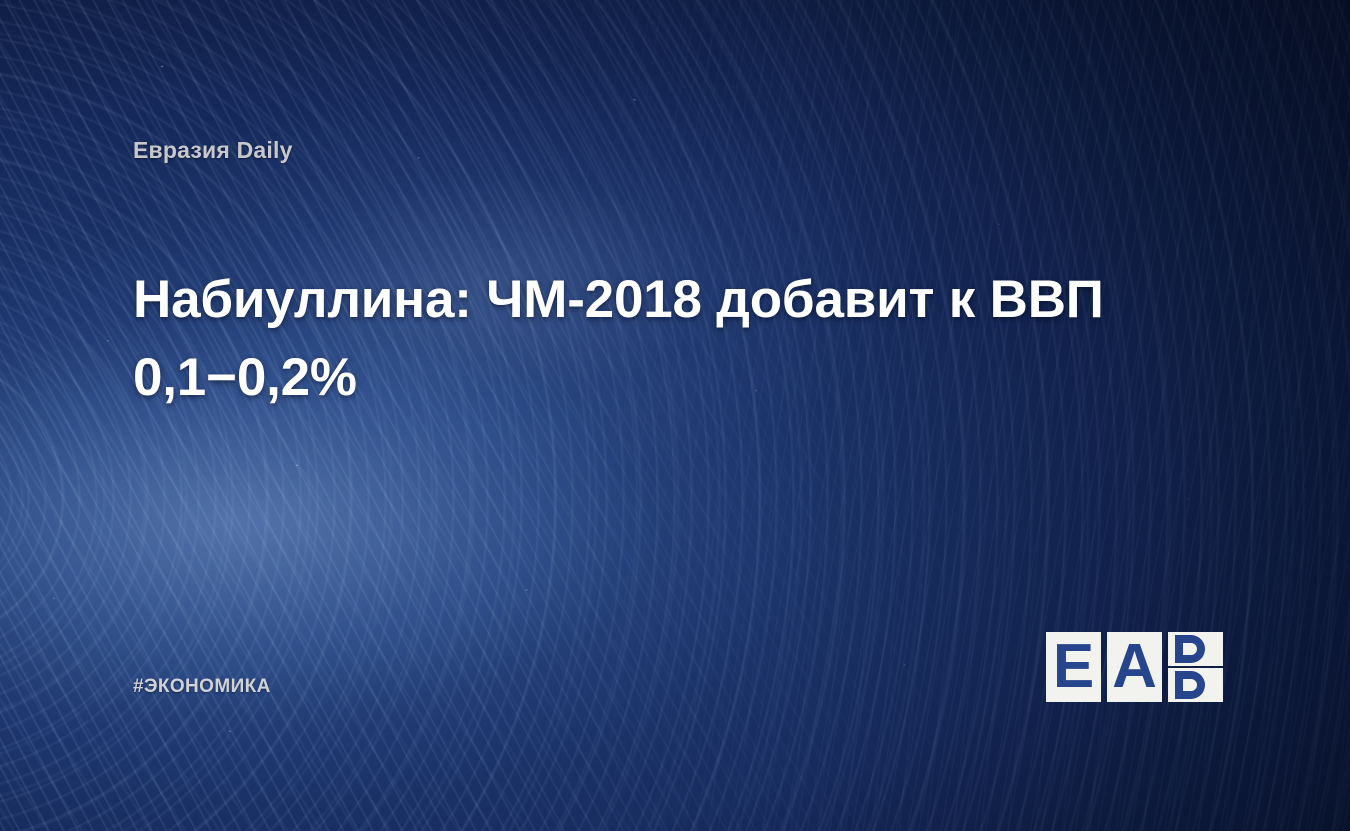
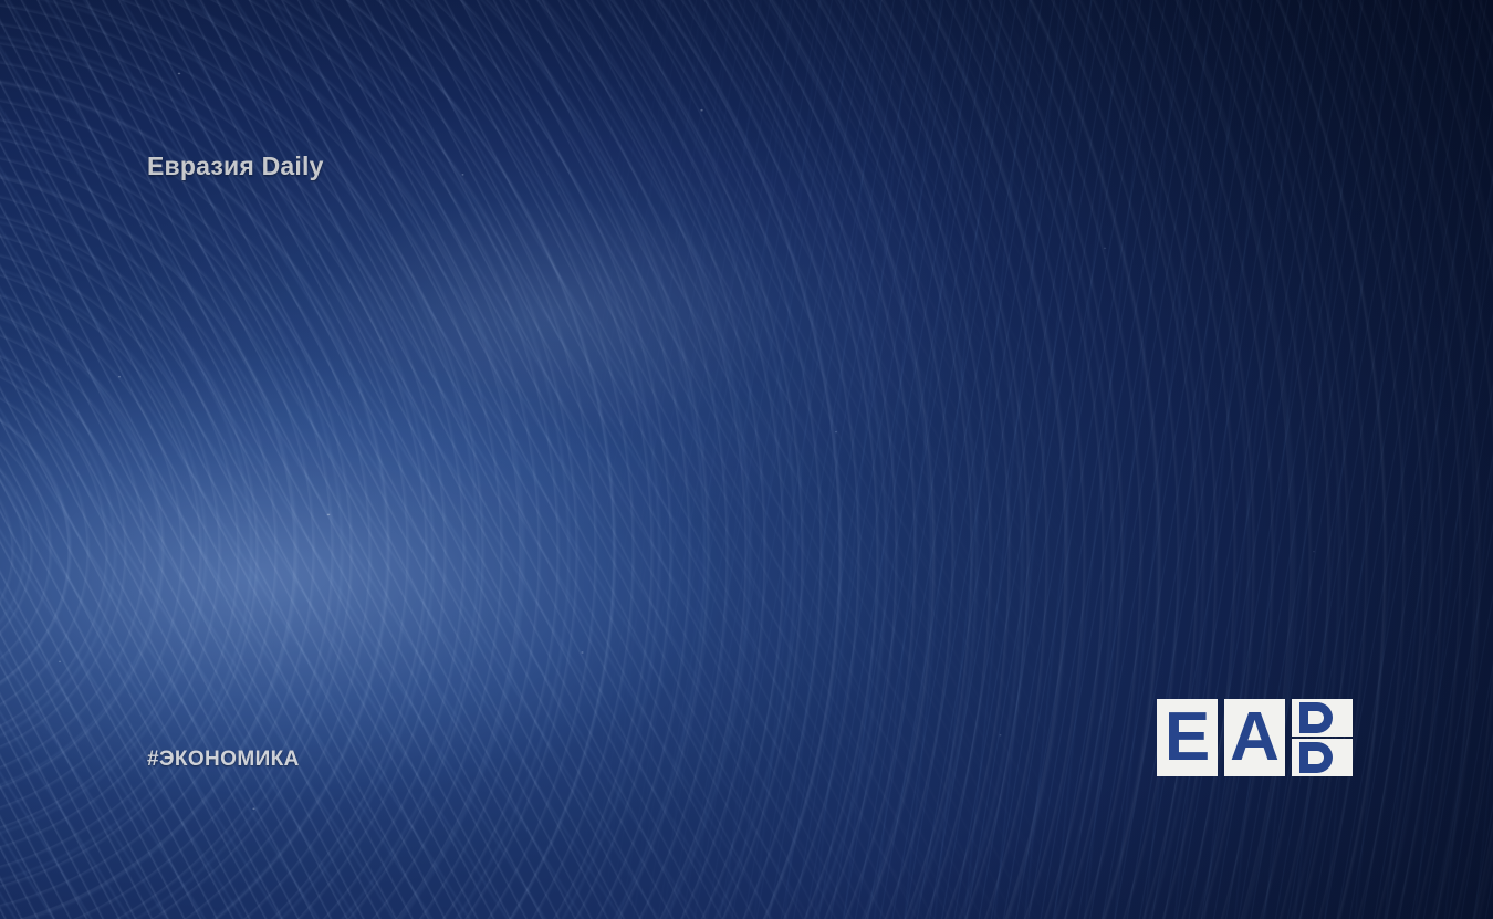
  Евразия Daily
- Набиуллина: ЧМ-2018 добавит к ВВП 0,1−0,2%
  #ЭКОНОМИКА
  E
  A
